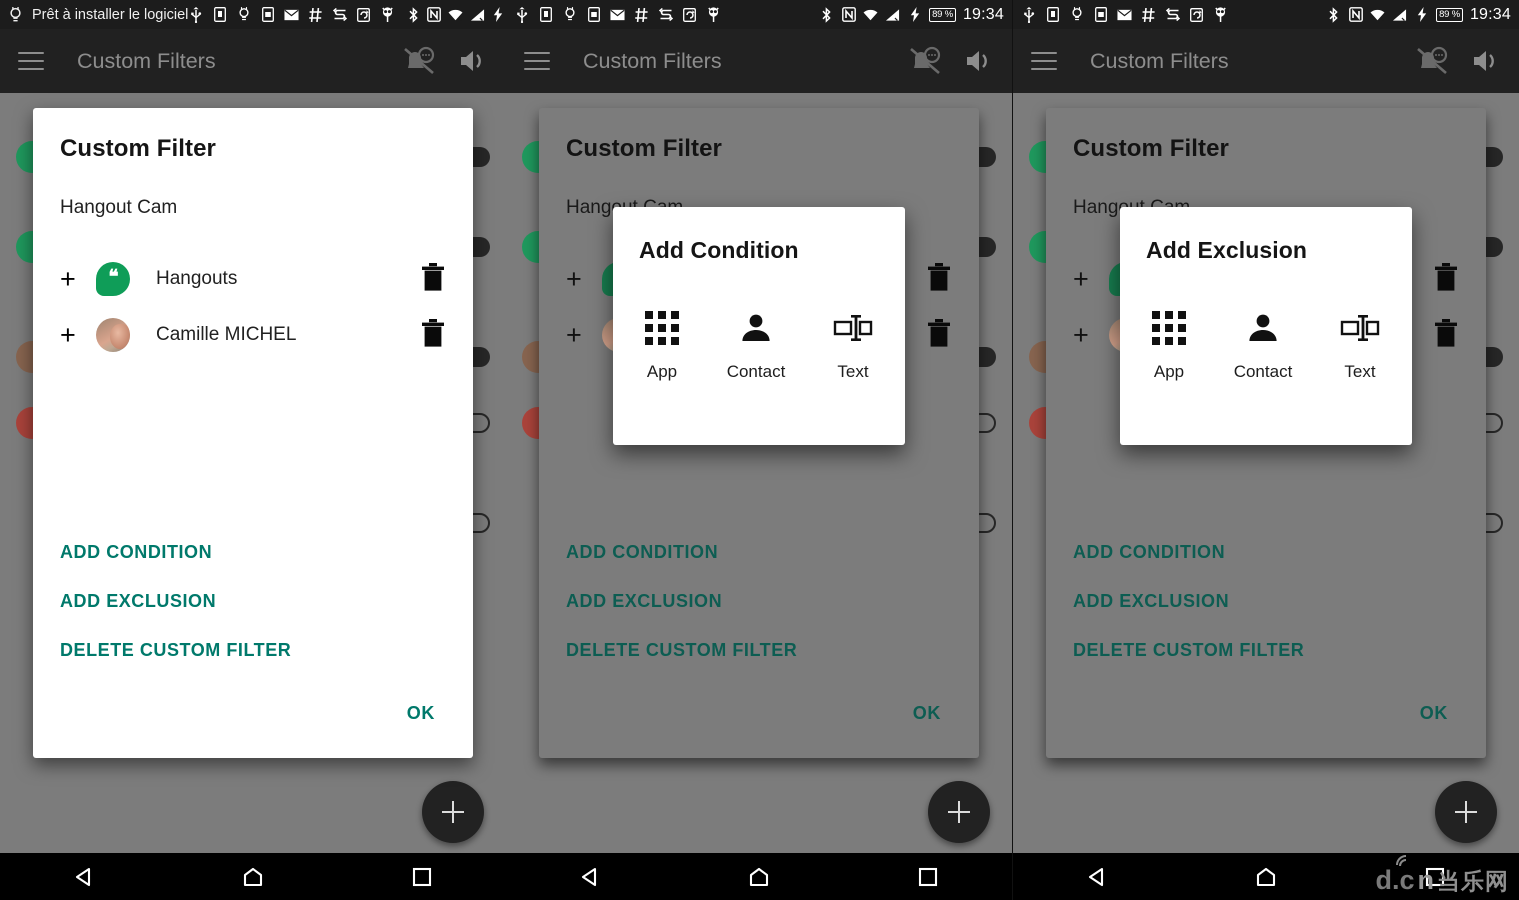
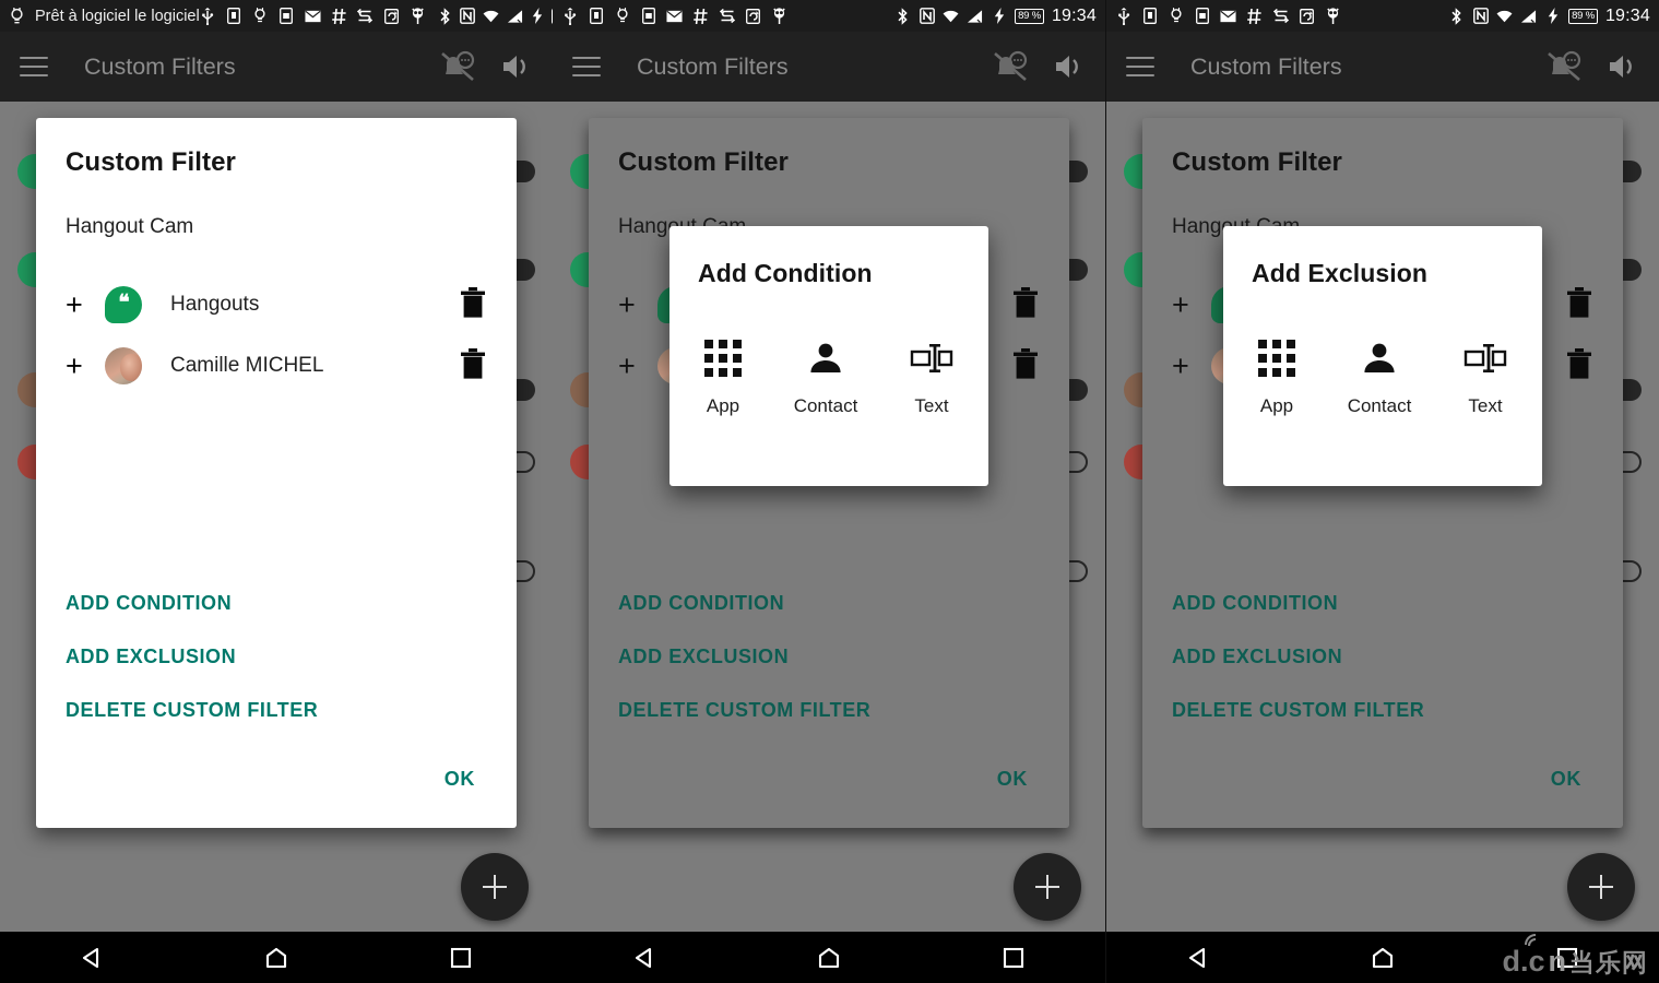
- Prêt à installer le logiciel
+ Prêt à logiciel le logiciel
  Custom Filters
  Custom Filter
  Hangout Cam
  +
  ❝
  Hangouts
  +
  Camille MICHEL
  ADD CONDITION
  ADD EXCLUSION
  DELETE CUSTOM FILTER
  OK
  89 %
  19:34
  Custom Filters
  Custom Filter
  +
  +
  ADD CONDITION
  ADD EXCLUSION
  DELETE CUSTOM FILTER
  OK
  Add Condition
  App
  Contact
  Text
  89 %
  19:34
  Custom Filters
  Custom Filter
  +
  +
  ADD CONDITION
  ADD EXCLUSION
  DELETE CUSTOM FILTER
  OK
  Add Exclusion
  App
  Contact
  Text
  d.c
  n
  当乐网
